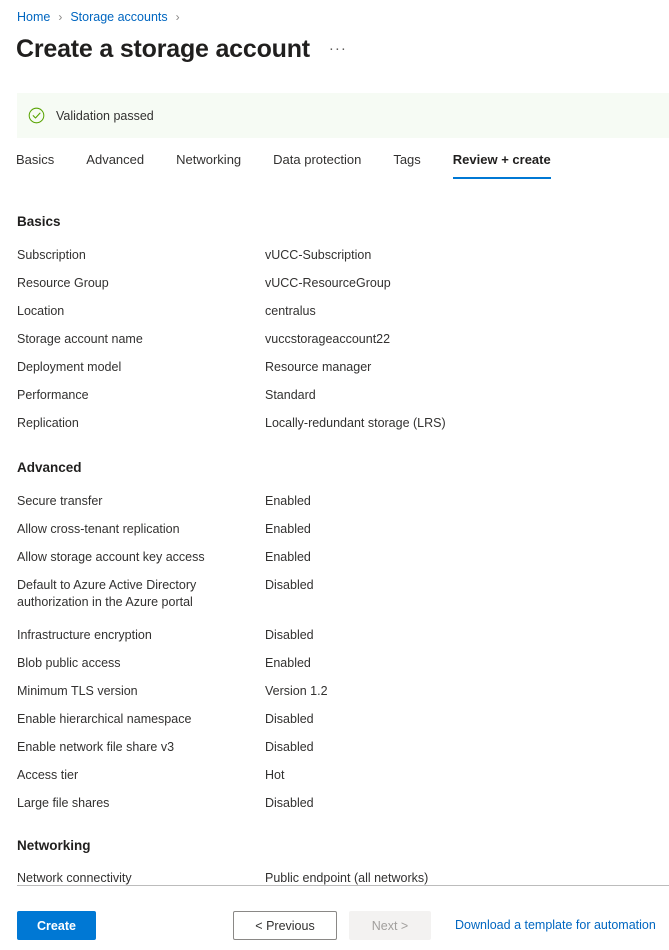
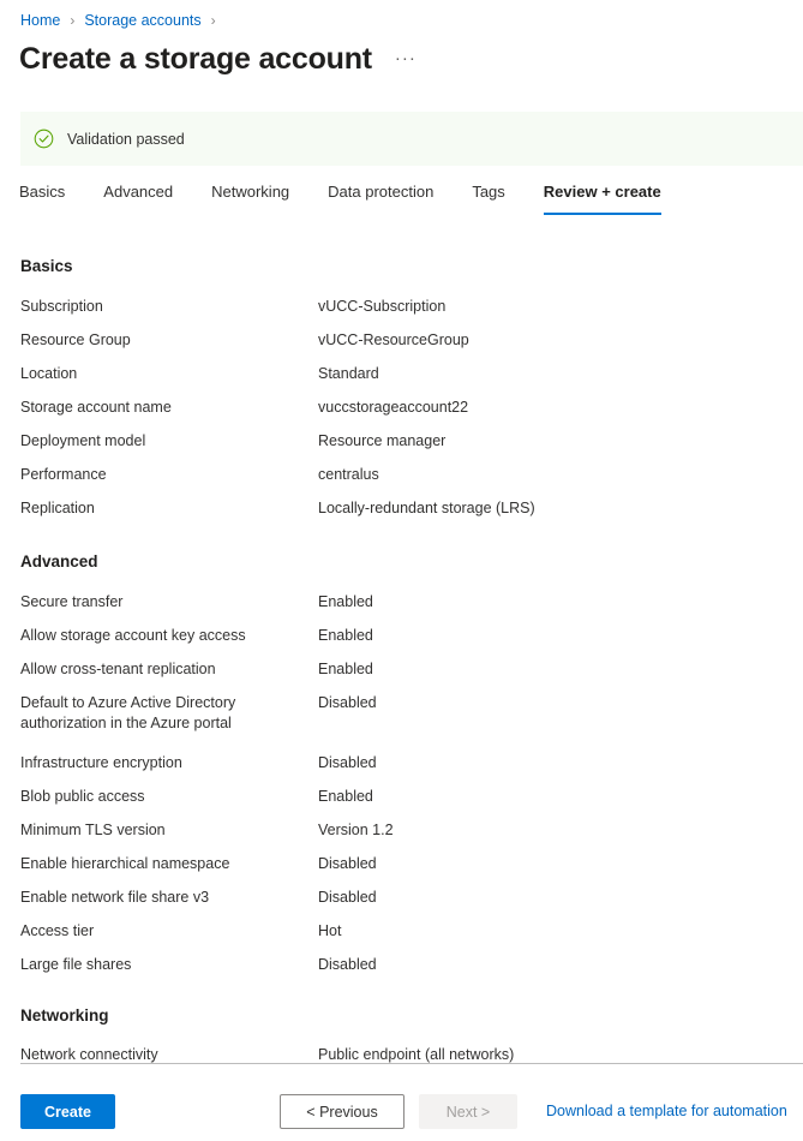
  Home
  ›
  Storage accounts
  ›
  Create a storage account
  ···
  Validation passed
  Basics
  Advanced
  Networking
  Data protection
  Tags
  Review + create
  Basics
  Subscription
  vUCC-Subscription
  Resource Group
  vUCC-ResourceGroup
  Location
- centralus
+ Standard
  Storage account name
  vuccstorageaccount22
  Deployment model
  Resource manager
  Performance
- Standard
+ centralus
  Replication
  Locally-redundant storage (LRS)
  Advanced
  Secure transfer
  Enabled
- Allow cross-tenant replication
+ Allow storage account key access
  Enabled
- Allow storage account key access
+ Allow cross-tenant replication
  Enabled
  Default to Azure Active Directory authorization in the Azure portal
  Disabled
  Infrastructure encryption
  Disabled
  Blob public access
  Enabled
  Minimum TLS version
  Version 1.2
  Enable hierarchical namespace
  Disabled
  Enable network file share v3
  Disabled
  Access tier
  Hot
  Large file shares
  Disabled
  Networking
  Network connectivity
  Public endpoint (all networks)
  Create
  < Previous
  Next >
  Download a template for automation
